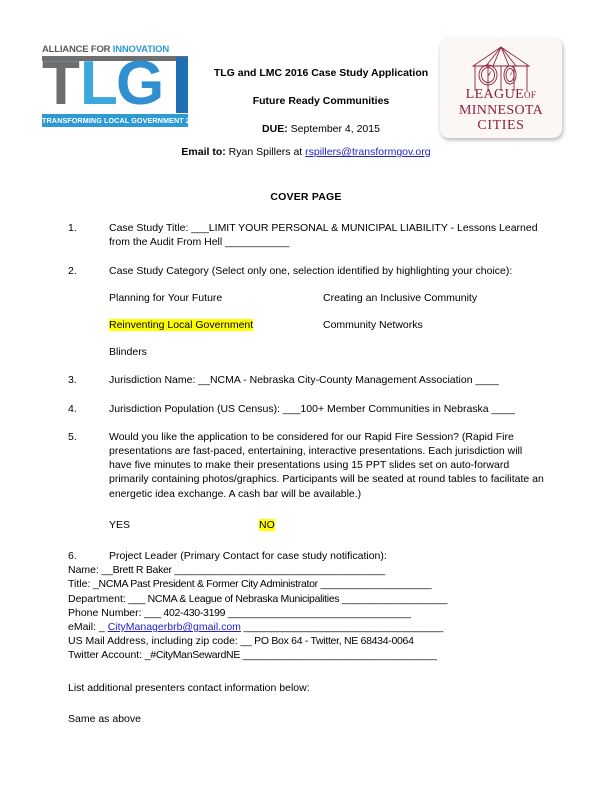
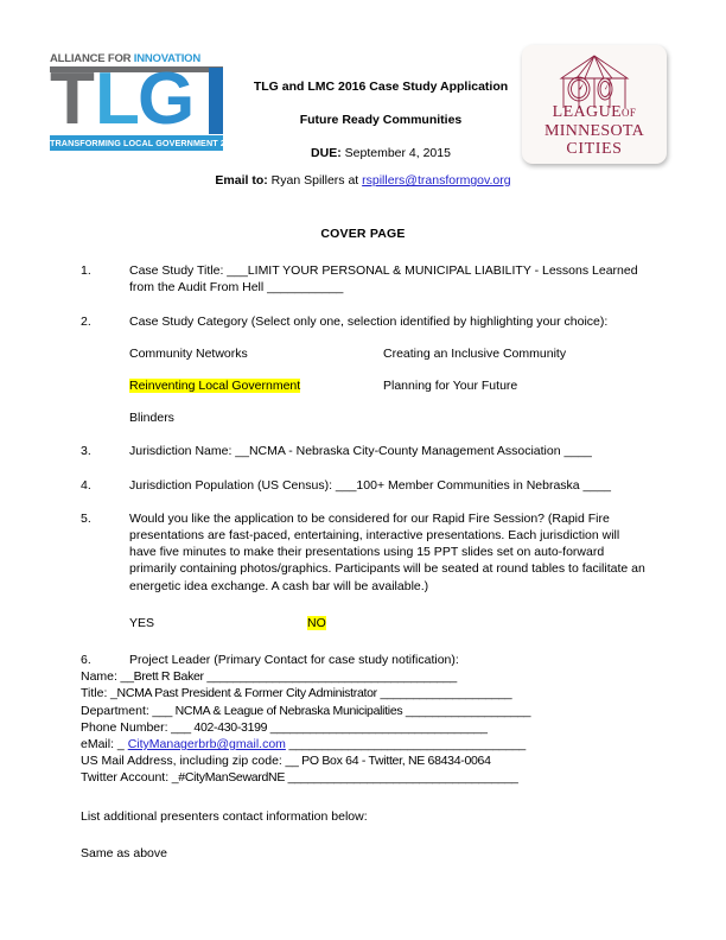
  ALLIANCE FOR INNOVATION
  T
  L
  G
  TRANSFORMING LOCAL GOVERNMENT 20
  TLG and LMC 2016 Case Study Application
  Future Ready Communities
  DUE: September 4, 2015
  LEAGUEOF
  MINNESOTA
  CITIES
  Email to: Ryan Spillers at rspillers@transformgov.org
  COVER PAGE
  1.
  Case Study Title: ___LIMIT YOUR PERSONAL & MUNICIPAL LIABILITY - Lessons Learned from the Audit From Hell ___________
  2.
  Case Study Category (Select only one, selection identified by highlighting your choice):
- Planning for Your Future
+ Community Networks
  Creating an Inclusive Community
  Reinventing Local Government
- Community Networks
+ Planning for Your Future
  Blinders
  3.
  Jurisdiction Name: __NCMA - Nebraska City-County Management Association ____
  4.
  Jurisdiction Population (US Census): ___100+ Member Communities in Nebraska ____
  5.
  Would you like the application to be considered for our Rapid Fire Session? (Rapid Fire presentations are fast-paced, entertaining, interactive presentations. Each jurisdiction will have five minutes to make their presentations using 15 PPT slides set on auto-forward primarily containing photos/graphics. Participants will be seated at round tables to facilitate an energetic idea exchange. A cash bar will be available.)
  YES
  NO
  6.
  Project Leader (Primary Contact for case study notification):
  Name: __Brett R Baker ______________________________________
  Title: _NCMA Past President & Former City Administrator ____________________
  Department: ___ NCMA & League of Nebraska Municipalities ___________________
  Phone Number: ___ 402-430-3199 _________________________________
  eMail: _ CityManagerbrb@gmail.com ____________________________________
  US Mail Address, including zip code: __ PO Box 64 - Twitter, NE 68434-0064
  Twitter Account: _#CityManSewardNE ___________________________________
  List additional presenters contact information below:
  Same as above
